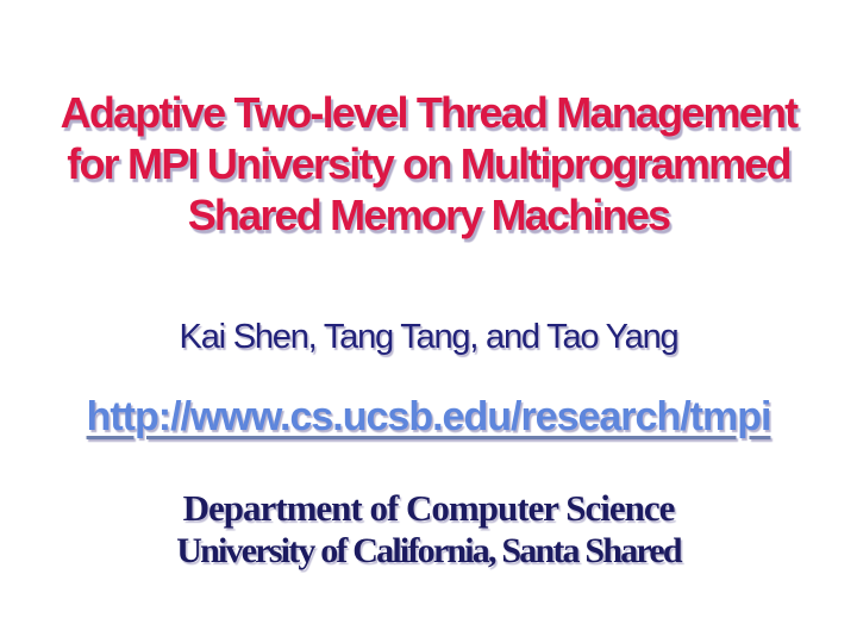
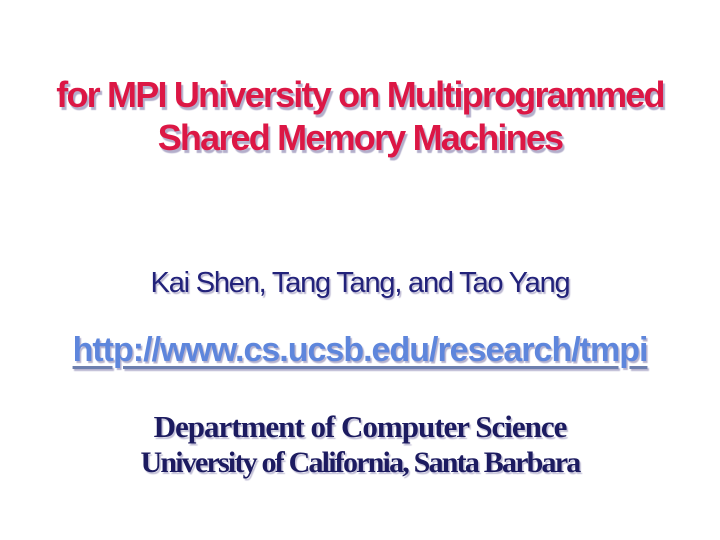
- Adaptive Two-level Thread Management
  for MPI University on Multiprogrammed
  Shared Memory Machines
  Kai Shen, Tang Tang, and Tao Yang
  http://www.cs.ucsb.edu/research/tmpi
  Department of Computer Science
- University of California, Santa Shared
+ University of California, Santa Barbara
